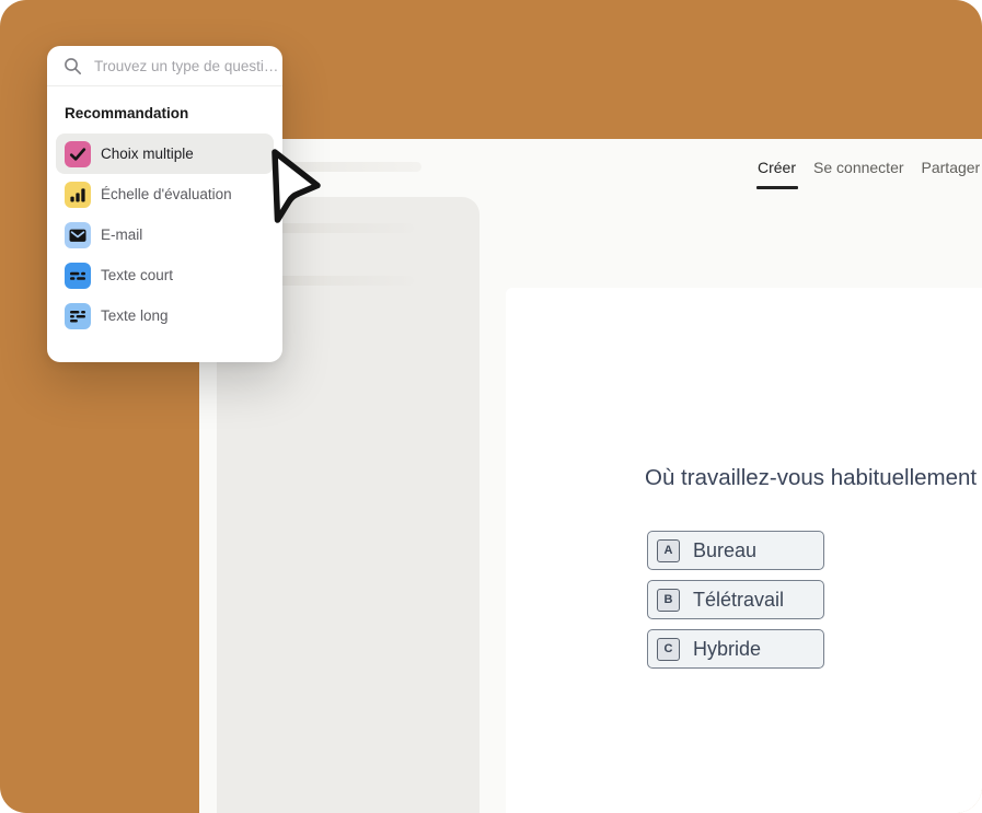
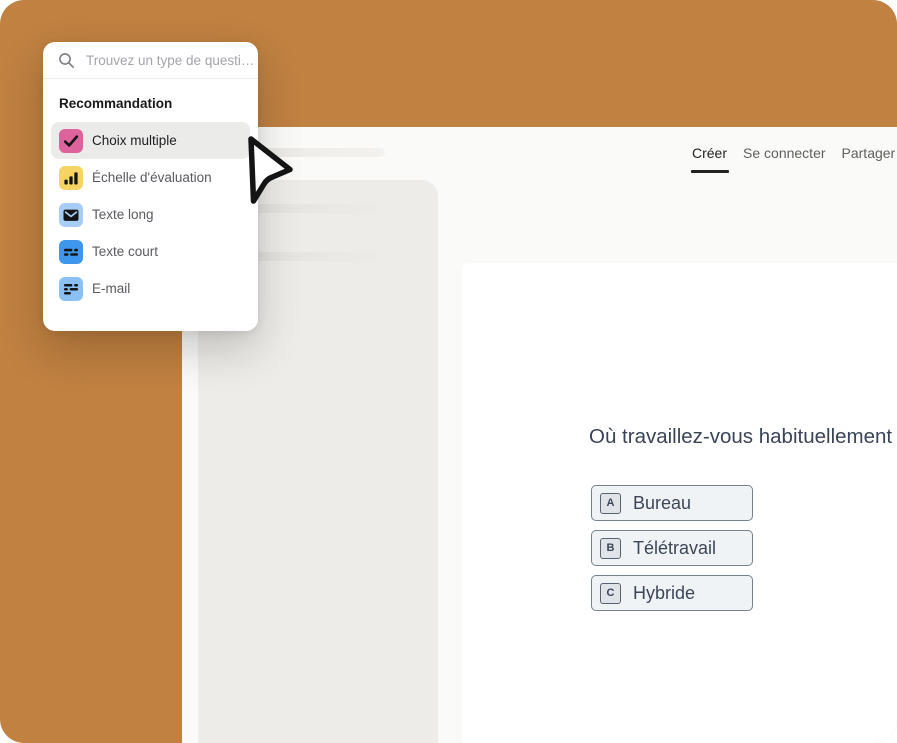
  Créer
  Se connecter
  Partager
  Où travaillez-vous habituellement
  A
  Bureau
  B
  Télétravail
  C
  Hybride
  Trouvez un type de questi…
  Recommandation
  Choix multiple
  Échelle d'évaluation
- E-mail
+ Texte long
  Texte court
- Texte long
+ E-mail
